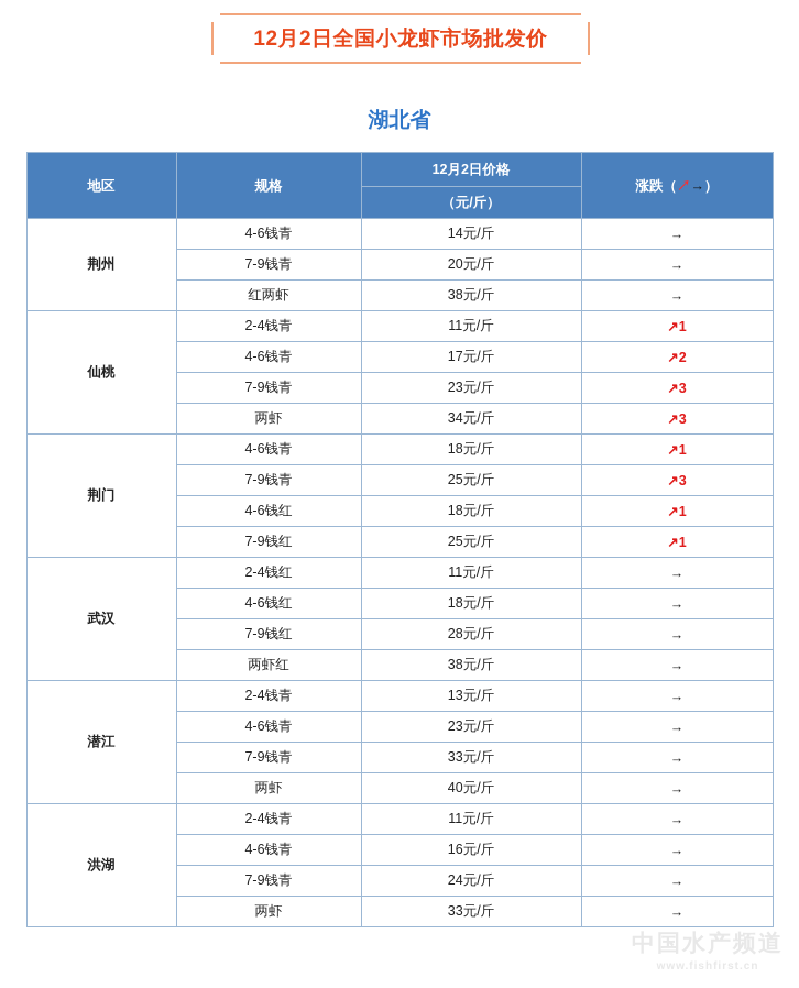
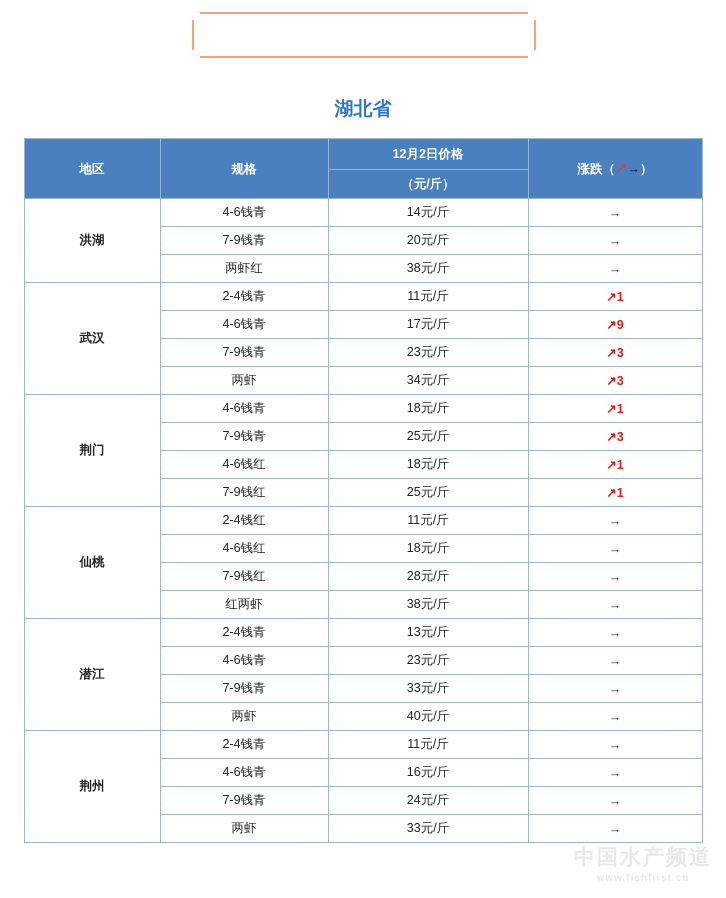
- 12月2日全国小龙虾市场批发价
  湖北省
  地区	规格	12月2日价格	涨跌（↗→）
  （元/斤）
- 荆州	4-6钱青	14元/斤	→
+ 洪湖	4-6钱青	14元/斤	→
  7-9钱青	20元/斤	→
- 红两虾	38元/斤	→
+ 两虾红	38元/斤	→
- 仙桃	2-4钱青	11元/斤	↗1
+ 武汉	2-4钱青	11元/斤	↗1
- 4-6钱青	17元/斤	↗2
+ 4-6钱青	17元/斤	↗9
  7-9钱青	23元/斤	↗3
  两虾	34元/斤	↗3
  荆门	4-6钱青	18元/斤	↗1
  7-9钱青	25元/斤	↗3
  4-6钱红	18元/斤	↗1
  7-9钱红	25元/斤	↗1
- 武汉	2-4钱红	11元/斤	→
+ 仙桃	2-4钱红	11元/斤	→
  4-6钱红	18元/斤	→
  7-9钱红	28元/斤	→
- 两虾红	38元/斤	→
+ 红两虾	38元/斤	→
  潜江	2-4钱青	13元/斤	→
  4-6钱青	23元/斤	→
  7-9钱青	33元/斤	→
  两虾	40元/斤	→
- 洪湖	2-4钱青	11元/斤	→
+ 荆州	2-4钱青	11元/斤	→
  4-6钱青	16元/斤	→
  7-9钱青	24元/斤	→
  两虾	33元/斤	→
